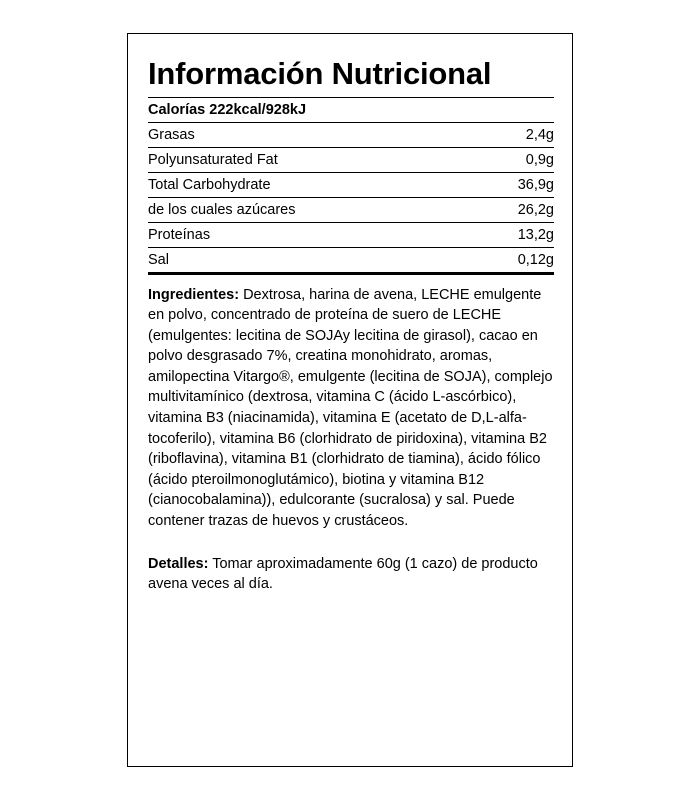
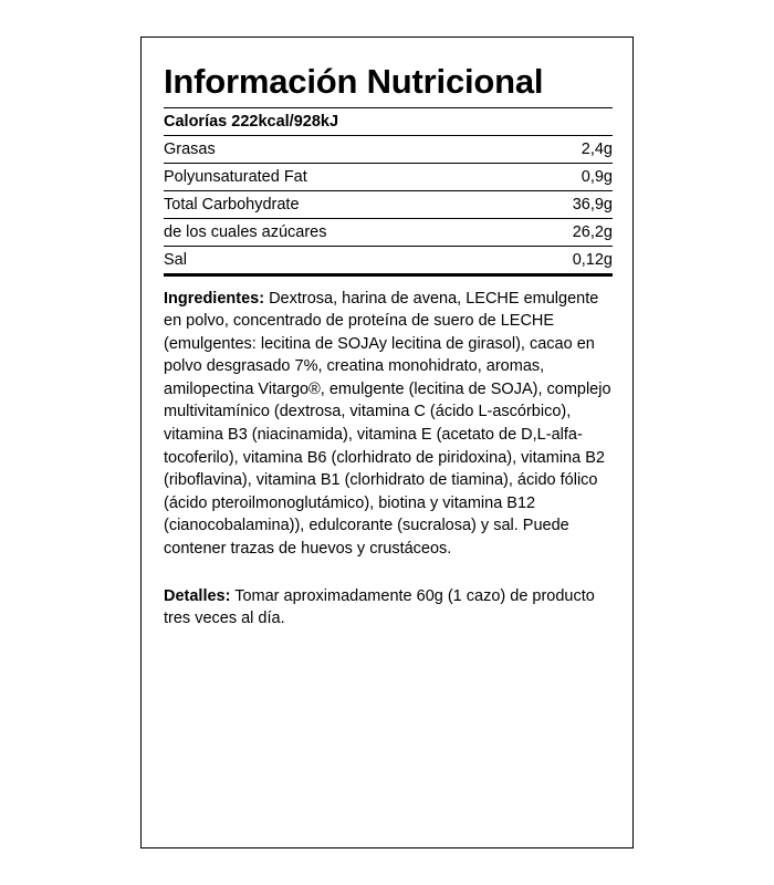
  Información Nutricional
  Calorías 222kcal/928kJ
  Grasas	2,4g
  Polyunsaturated Fat	0,9g
  Total Carbohydrate	36,9g
  de los cuales azúcares	26,2g
- Proteínas	13,2g
  Sal	0,12g
  Ingredientes: Dextrosa, harina de avena, LECHE emulgente en polvo, concentrado de proteína de suero de LECHE (emulgentes: lecitina de SOJAy lecitina de girasol), cacao en polvo desgrasado 7%, creatina monohidrato, aromas, amilopectina Vitargo®, emulgente (lecitina de SOJA), complejo multivitamínico (dextrosa, vitamina C (ácido L-ascórbico), vitamina B3 (niacinamida), vitamina E (acetato de D,L-alfa-tocoferilo), vitamina B6 (clorhidrato de piridoxina), vitamina B2 (riboflavina), vitamina B1 (clorhidrato de tiamina), ácido fólico (ácido pteroilmonoglutámico), biotina y vitamina B12 (cianocobalamina)), edulcorante (sucralosa) y sal. Puede contener trazas de huevos y crustáceos.
- Detalles: Tomar aproximadamente 60g (1 cazo) de producto avena veces al día.
+ Detalles: Tomar aproximadamente 60g (1 cazo) de producto tres veces al día.
